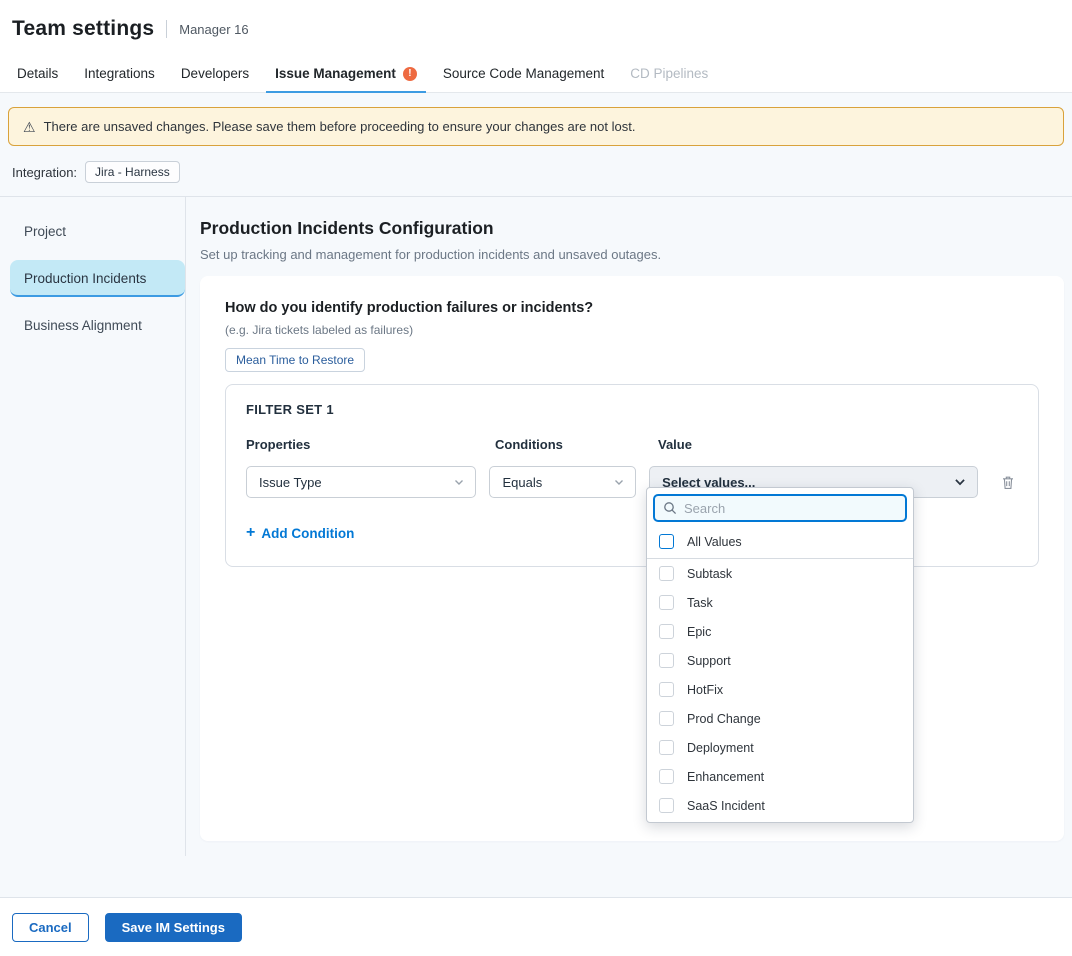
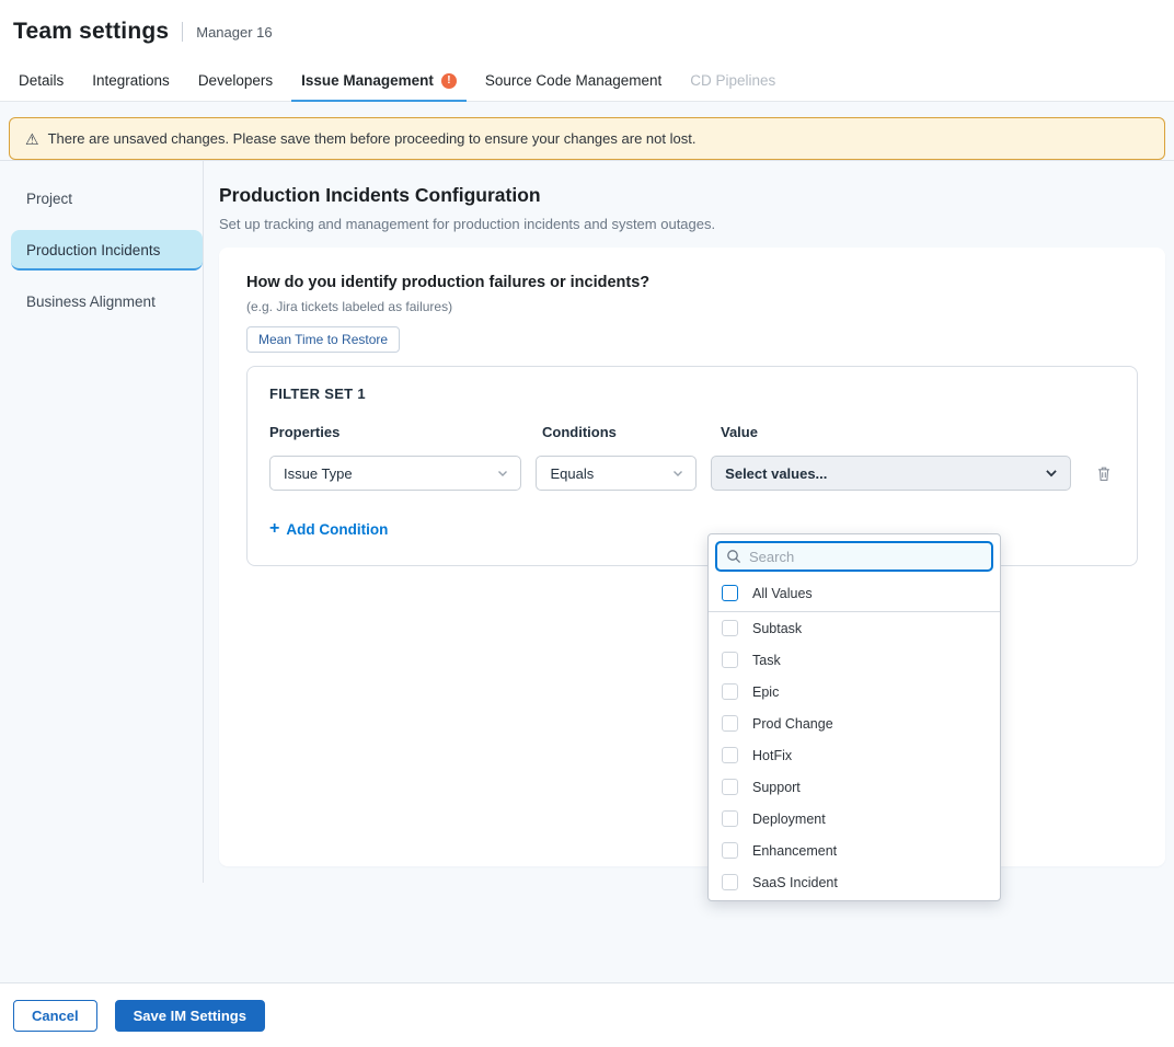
  Team settings
  Manager 16
  Details
  Integrations
  Developers
  Issue Management
  !
  Source Code Management
  CD Pipelines
  ⚠
  There are unsaved changes. Please save them before proceeding to ensure your changes are not lost.
- Integration:
- Jira - Harness
  Project
  Production Incidents
  Business Alignment
  Production Incidents Configuration
- Set up tracking and management for production incidents and unsaved outages.
+ Set up tracking and management for production incidents and system outages.
  How do you identify production failures or incidents?
  (e.g. Jira tickets labeled as failures)
  Mean Time to Restore
  FILTER SET 1
  Properties
  Conditions
  Value
  Issue Type
  Equals
  Select values...
  +
  Add Condition
  Cancel
  Save IM Settings
  Search
  All Values
  Subtask
  Task
  Epic
- Support
+ Prod Change
  HotFix
- Prod Change
+ Support
  Deployment
  Enhancement
  SaaS Incident
